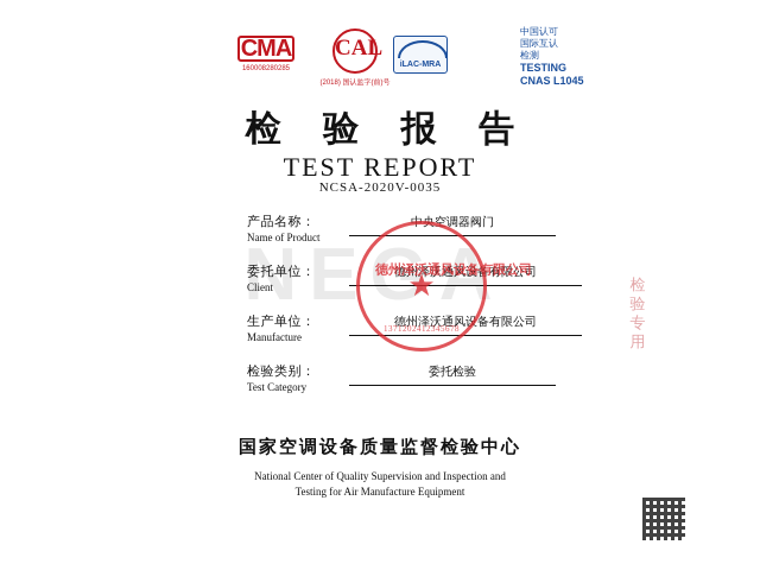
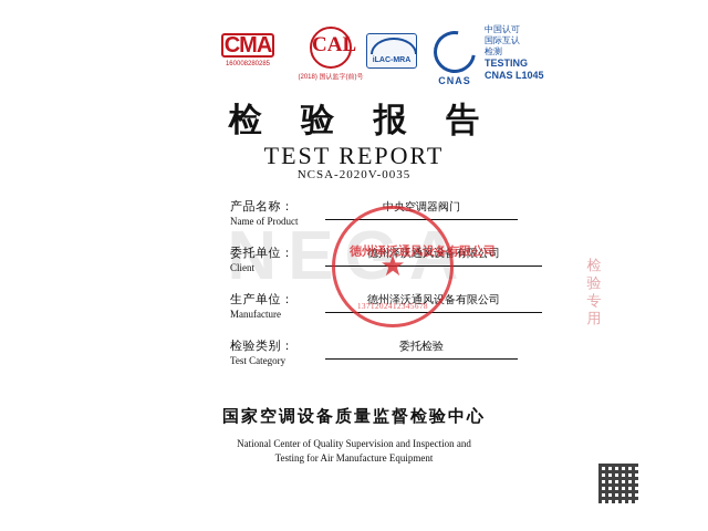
  CMA
  CAL
+ CNAS
  中国认可
  国际互认
  检测
  TESTING
  CNAS L1045
  NEGA
  检验专用
  检 验 报 告
  TEST REPORT
  NCSA-2020V-0035
  产品名称：
  Name of Product
  中央空调器阀门
  委托单位：
  Client
  德州泽沃通风设备有限公司
  生产单位：
  Manufacture
  德州泽沃通风设备有限公司
  检验类别：
  Test Category
  委托检验
  德州泽沃通风设备有限公司
  ★
  1371202412345678
  国家空调设备质量监督检验中心
  National Center of Quality Supervision and Inspection and
  Testing for Air Manufacture Equipment
